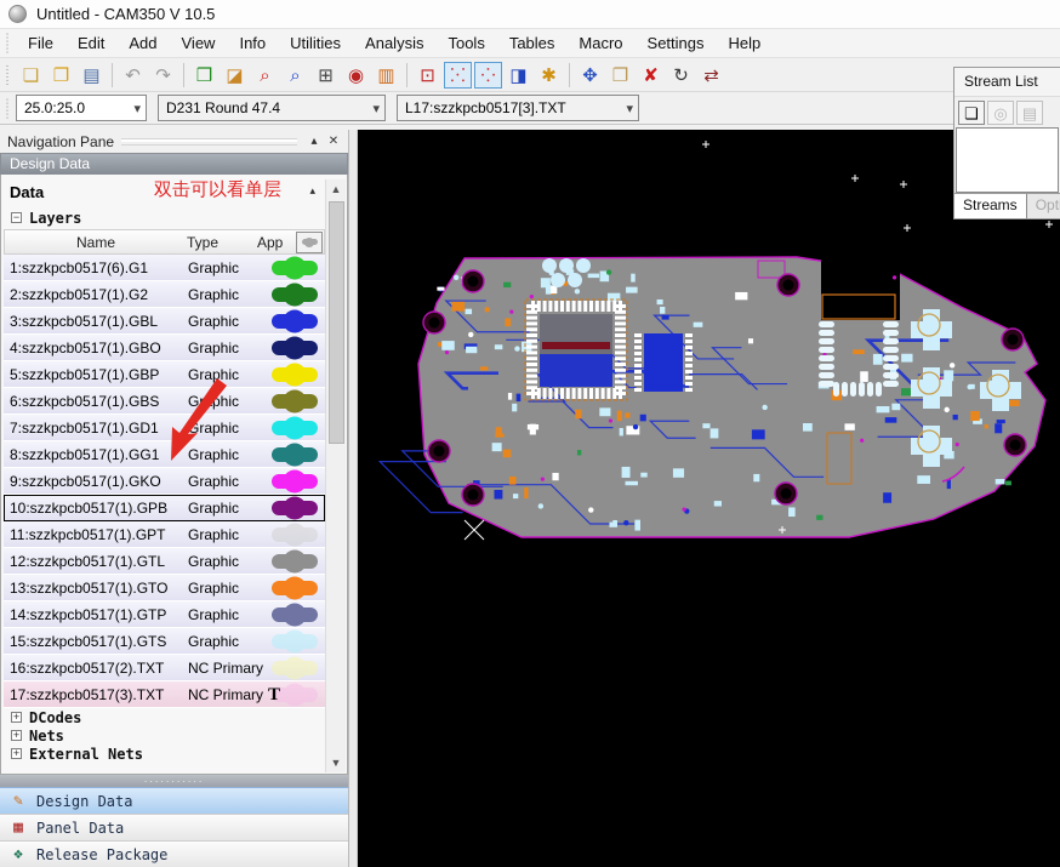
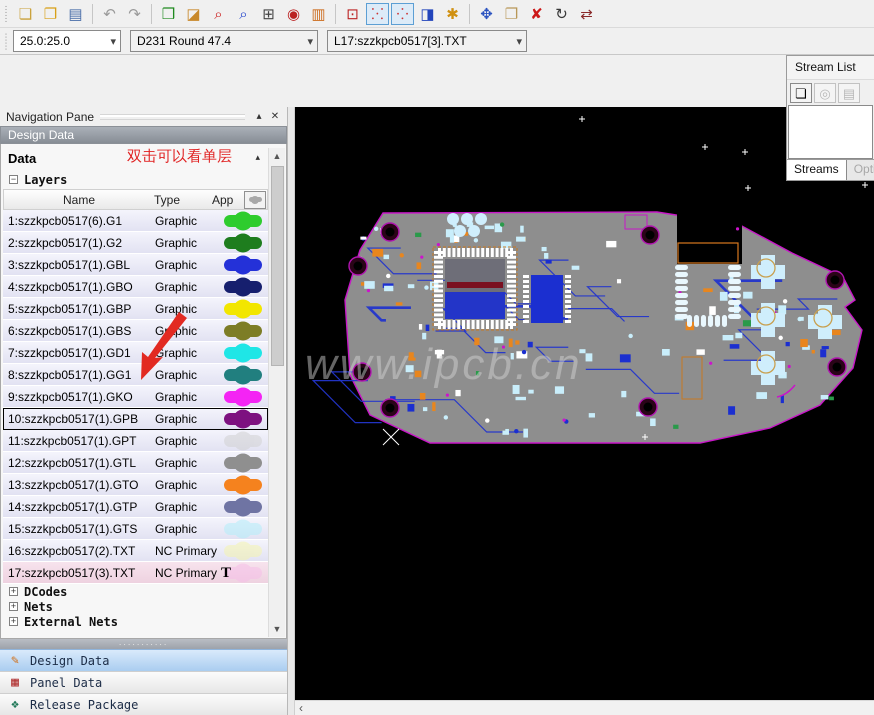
- Untitled - CAM350 V 10.5
- File
- Edit
- Add
- View
- Info
- Utilities
- Analysis
- Tools
- Tables
- Macro
- Settings
- Help
  ❏
  ❐
  ▤
  ↶
  ↷
  ❒
  ◪
  ⌕
  ⌕
  ⊞
  ◉
  ▥
  ⊡
  ⁙
  ⁘
  ◨
  ✱
  ✥
  ❐
  ✘
  ↻
  ⇄
  25.0:25.0
  ▾
  D231 Round 47.4
  ▾
  L17:szzkpcb0517[3].TXT
  ▾
  Navigation Pane
  ▴
  ✕
  Design Data
  Data
  双击可以看单层
  ▴
  −
  Layers
  Name
  Type
  App
  1:szzkpcb0517(6).G1
  Graphic
  2:szzkpcb0517(1).G2
  Graphic
  3:szzkpcb0517(1).GBL
  Graphic
  4:szzkpcb0517(1).GBO
  Graphic
  5:szzkpcb0517(1).GBP
  Graphic
  6:szzkpcb0517(1).GBS
  Gphic
  7:szzkpcb0517(1).GD1
  Graphic
  8:szzkpcb0517(1).GG1
  Graphic
  9:szzkpcb0517(1).GKO
  Graphic
  10:szzkpcb0517(1).GPB
  Graphic
  11:szzkpcb0517(1).GPT
  Graphic
  12:szzkpcb0517(1).GTL
  Graphic
  13:szzkpcb0517(1).GTO
  Graphic
  14:szzkpcb0517(1).GTP
  Graphic
  15:szzkpcb0517(1).GTS
  Graphic
  16:szzkpcb0517(2).TXT
  NC Primary
  17:szzkpcb0517(3).TXT
  NC Primary
  T
  +
  DCodes
  +
  Nets
  +
  External Nets
  ▲
  ▼
  ∙∙∙∙∙∙∙∙∙∙∙
  ✎
  Design Data
  ▦
  Panel Data
  ❖
  Release Package
+ www.ipcb.cn
+ ‹
  Stream List
  ❏
  ◎
  ▤
  Streams
  Opt
